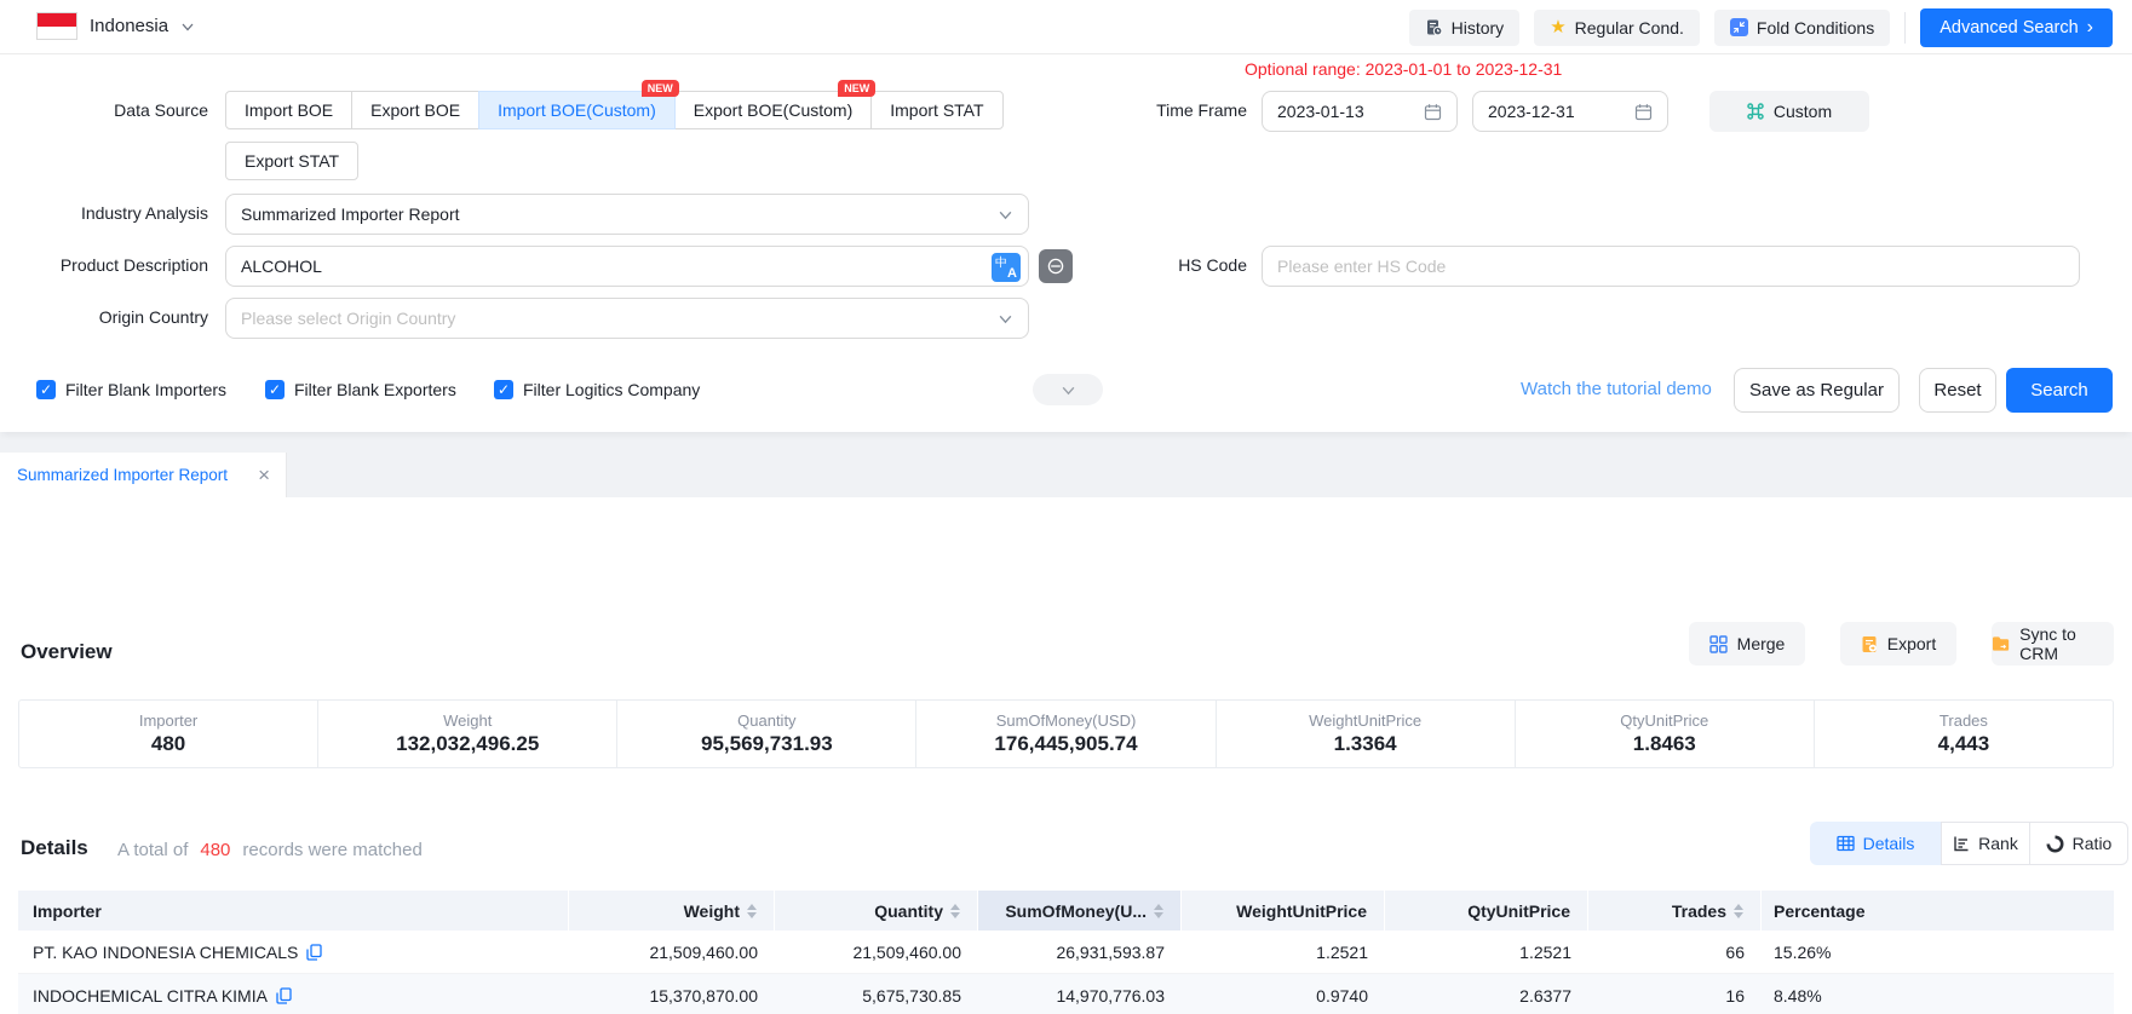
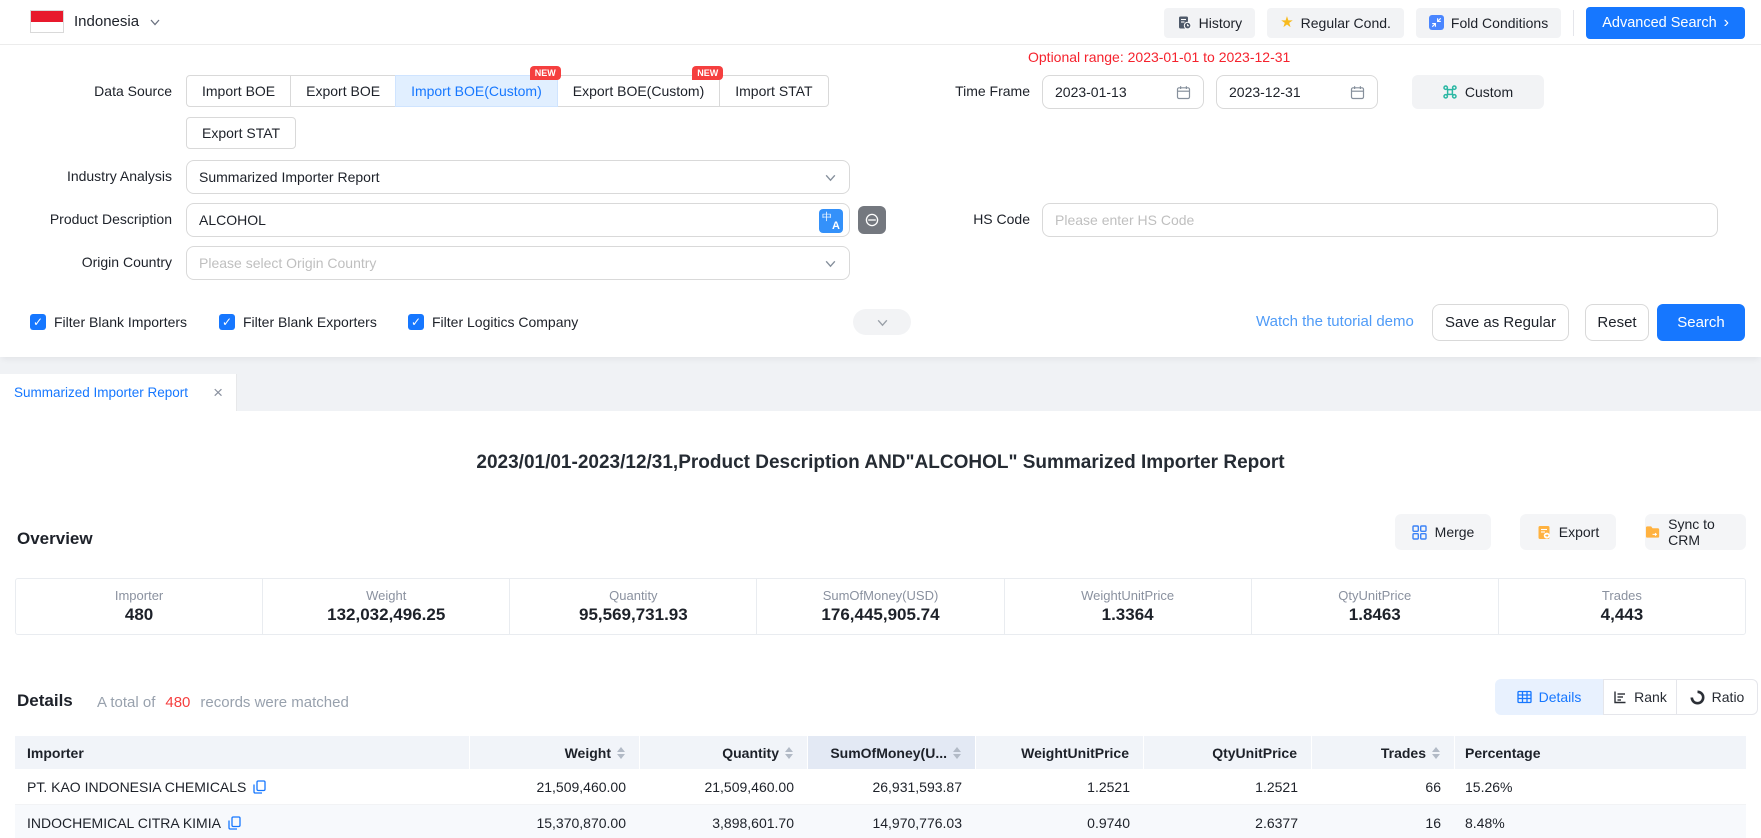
  Indonesia
  History
  ★
  Regular Cond.
  Fold Conditions
  Advanced Search
  ›
  Optional range: 2023-01-01 to 2023-12-31
  Data Source
  Import BOE
  Export BOE
  Import BOE(Custom)
  NEW
  Export BOE(Custom)
  NEW
  Import STAT
  Export STAT
  Time Frame
  2023-01-13
  2023-12-31
  Custom
  Industry Analysis
  Summarized Importer Report
  Product Description
  ALCOHOL
  中
  A
  HS Code
  Please enter HS Code
  Origin Country
  Please select Origin Country
  ✓
  Filter Blank Importers
  ✓
  Filter Blank Exporters
  ✓
  Filter Logitics Company
  Watch the tutorial demo
  Save as Regular
  Reset
  Search
  Summarized Importer Report
  ×
+ 2023/01/01-2023/12/31,Product Description AND"ALCOHOL" Summarized Importer Report
  Overview
  Merge
  Export
  Sync to CRM
  Importer
  480
  Weight
  132,032,496.25
  Quantity
  95,569,731.93
  SumOfMoney(USD)
  176,445,905.74
  WeightUnitPrice
  1.3364
  QtyUnitPrice
  1.8463
  Trades
  4,443
  Details
  A total of
  480
  records were matched
  Details
  Rank
  Ratio
  Importer
  Weight
  Quantity
  SumOfMoney(U...
  WeightUnitPrice
  QtyUnitPrice
  Trades
  Percentage
  PT. KAO INDONESIA CHEMICALS
  21,509,460.00
  21,509,460.00
  26,931,593.87
  1.2521
  1.2521
  66
  15.26%
  INDOCHEMICAL CITRA KIMIA
  15,370,870.00
- 5,675,730.85
+ 3,898,601.70
  14,970,776.03
  0.9740
  2.6377
  16
  8.48%
